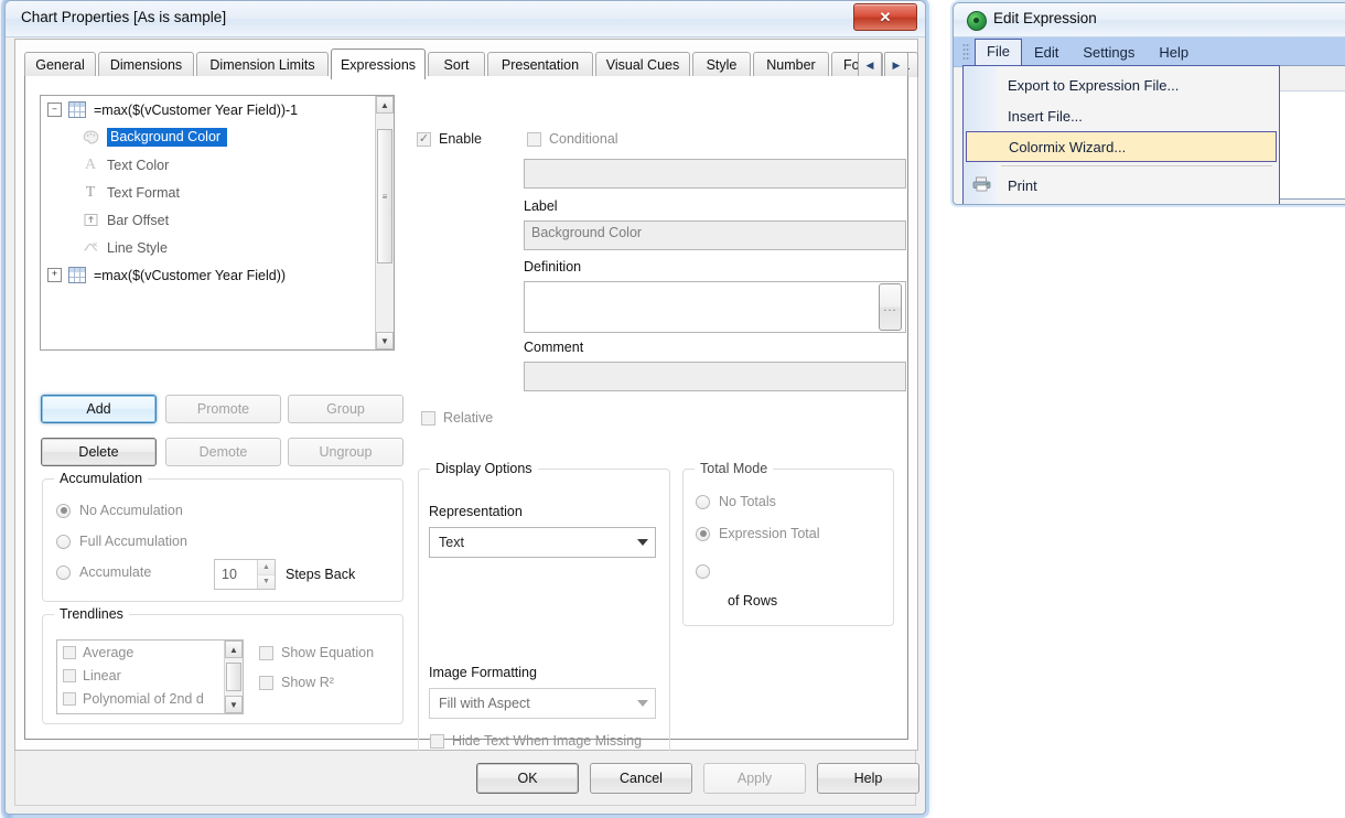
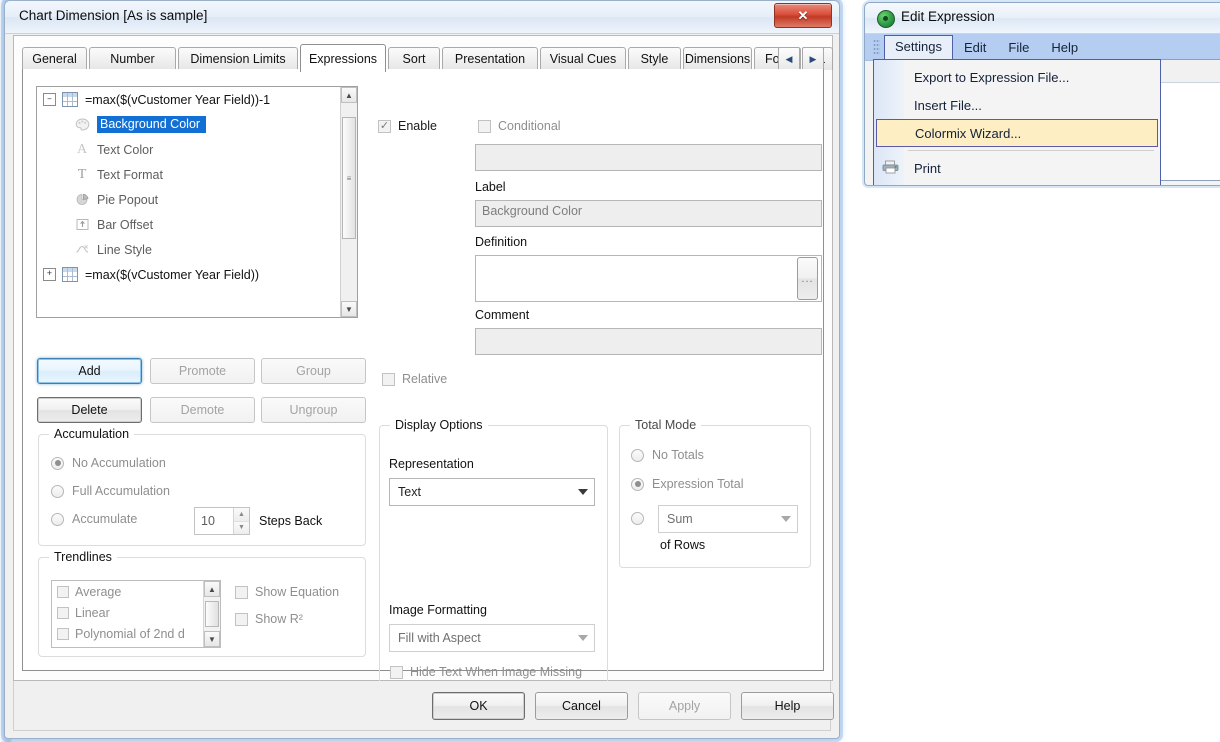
- Chart Properties [As is sample]
+ Chart Dimension [As is sample]
  ✕
  General
- Dimensions
+ Number
  Dimension Limits
  Expressions
  Sort
  Presentation
  Visual Cues
  Style
- Number
+ Dimensions
  ◀
  ▶
  –
  =max($(vCustomer Year Field))-1
  Background Color
  A
  Text Color
  T
  Text Format
+ Pie Popout
  Bar Offset
  Line Style
  +
  =max($(vCustomer Year Field))
  ▲
  ≡
  ▼
  ✓
  Enable
  Conditional
  Label
  Background Color
  Definition
  ...
  Comment
  Relative
  Add
  Promote
  Group
  Delete
  Demote
  Ungroup
  Accumulation
  No Accumulation
  Full Accumulation
  Accumulate
  10
  Steps Back
  Trendlines
  Average
  Linear
  Polynomial of 2nd d
  ▲
  ▼
  Show Equation
  Show R²
  Display Options
  Representation
  Text
  Image Formatting
  Fill with Aspect
  Hide Text When Image Missing
  Total Mode
  No Totals
  Expression Total
+ Sum
  of Rows
  OK
  Cancel
  Apply
  Help
  Edit Expression
- File
+ Settings
  Edit
- Settings
+ File
  Help
  Export to Expression File...
  Insert File...
  Colormix Wizard...
  Print
